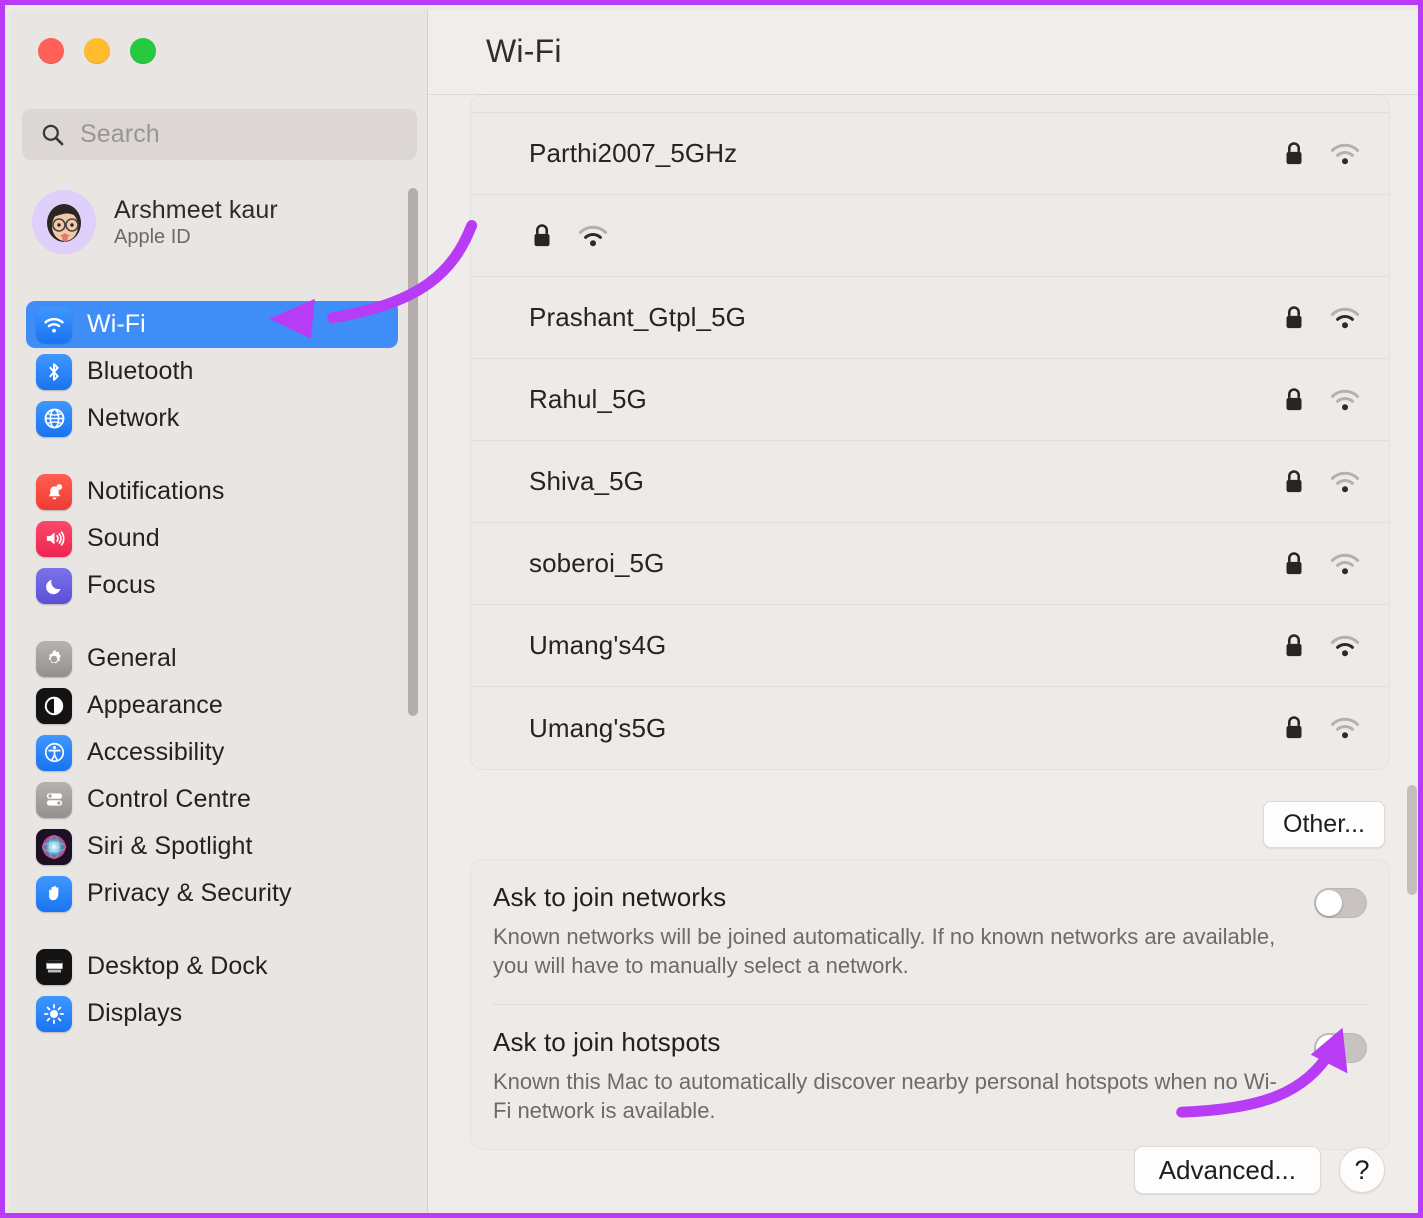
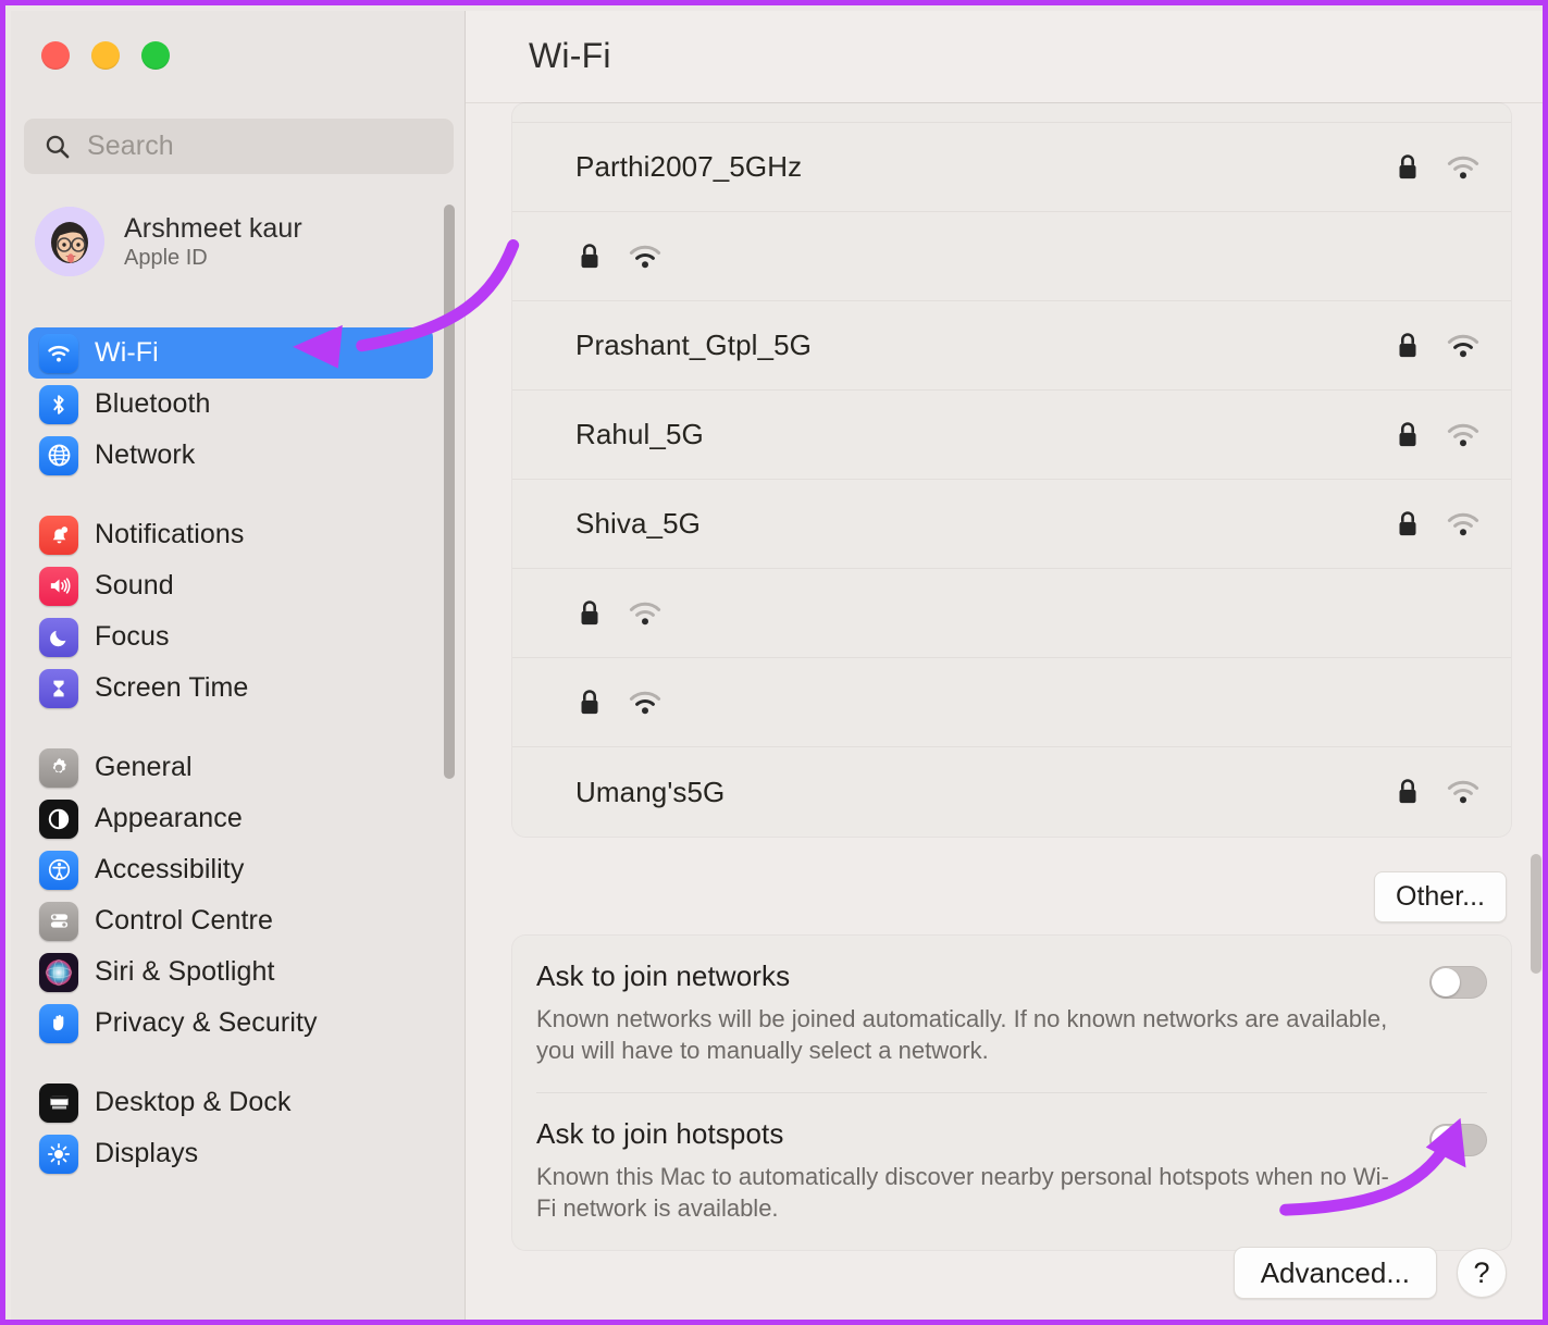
  Search
  Arshmeet kaur
  Apple ID
  Wi-Fi
  Bluetooth
  Network
  Notifications
  Sound
  Focus
+ Screen Time
  General
  Appearance
  Accessibility
  Control Centre
  Siri & Spotlight
  Privacy & Security
  Desktop & Dock
  Displays
  Wi-Fi
  Parthi2007_5GHz
  Prashant_Gtpl_5G
  Rahul_5G
  Shiva_5G
- soberoi_5G
- Umang's4G
  Umang's5G
  Other...
  Ask to join networks
  Known networks will be joined automatically. If no known networks are available, you will have to manually select a network.
  Ask to join hotspots
  Known this Mac to automatically discover nearby personal hotspots when no Wi-Fi network is available.
  Advanced...
  ?
